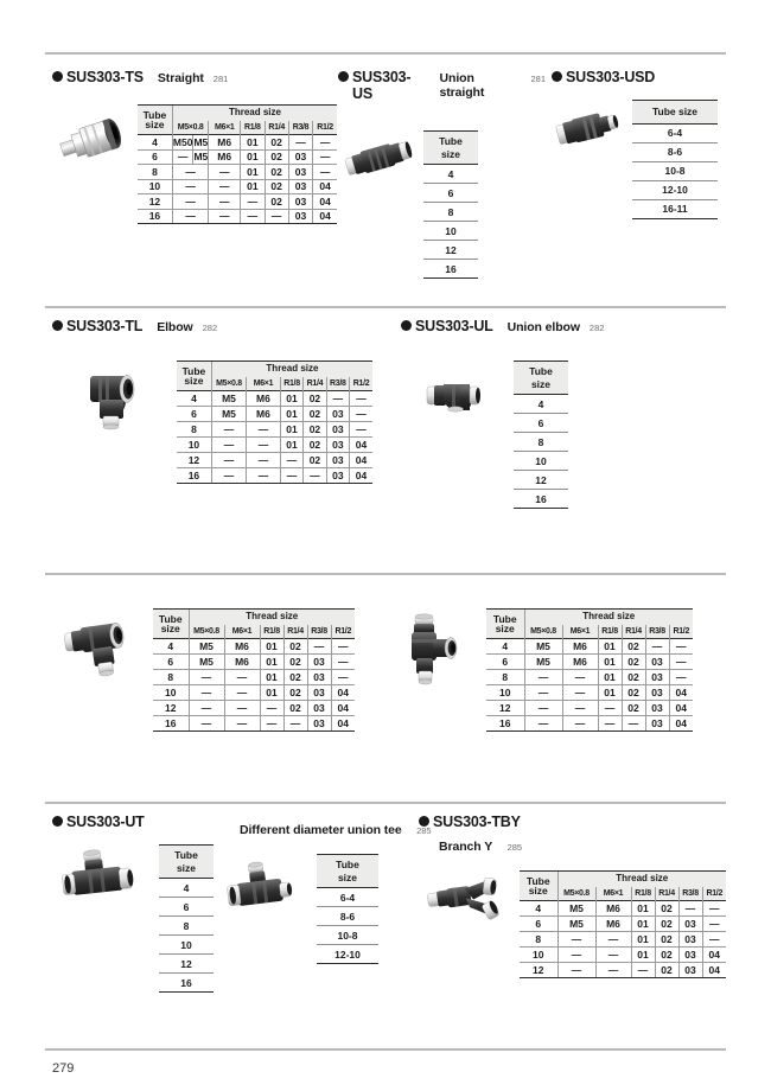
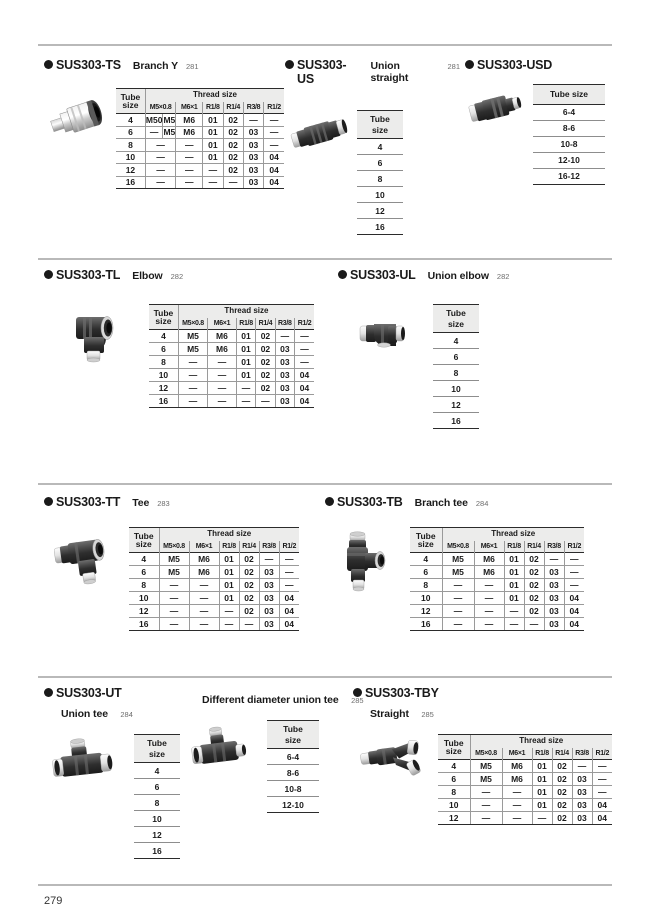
  SUS303-TS
- Straight
+ Branch Y
  281
  Tube size	Thread size
  4	M50	M5	M6	01	02	—	—
  6	—	M5	M6	01	02	03	—
  8	—	—	01	02	03	—
  10	—	—	01	02	03	04
  12	—	—	—	02	03	04
  16	—	—	—	—	03	04
  SUS303-US
  Union straight
  281
  Tube size
  4
  6
  8
  10
  12
  16
  SUS303-USD
  Tube size
  6-4
  8-6
  10-8
  12-10
- 16-11
+ 16-12
  SUS303-TL
  Elbow
  282
  Tube size	Thread size
  4	M5	M6	01	02	—	—
  6	M5	M6	01	02	03	—
  8	—	—	01	02	03	—
  10	—	—	01	02	03	04
  12	—	—	—	02	03	04
  16	—	—	—	—	03	04
  SUS303-UL
  Union elbow
  282
  Tube size
  4
  6
  8
  10
  12
  16
+ SUS303-TT
+ Tee
+ 283
  Tube size	Thread size
  4	M5	M6	01	02	—	—
  6	M5	M6	01	02	03	—
  8	—	—	01	02	03	—
  10	—	—	01	02	03	04
  12	—	—	—	02	03	04
  16	—	—	—	—	03	04
+ SUS303-TB
+ Branch tee
+ 284
  Tube size	Thread size
  4	M5	M6	01	02	—	—
  6	M5	M6	01	02	03	—
  8	—	—	01	02	03	—
  10	—	—	01	02	03	04
  12	—	—	—	02	03	04
  16	—	—	—	—	03	04
  SUS303-UT
+ Union tee 284
  Tube size
  4
  6
  8
  10
  12
  16
  Different diameter union tee 285
  Tube size
  6-4
  8-6
  10-8
  12-10
  SUS303-TBY
- Branch Y 285
+ Straight 285
  Tube size	Thread size
  4	M5	M6	01	02	—	—
  6	M5	M6	01	02	03	—
  8	—	—	01	02	03	—
  10	—	—	01	02	03	04
  12	—	—	—	02	03	04
  279
